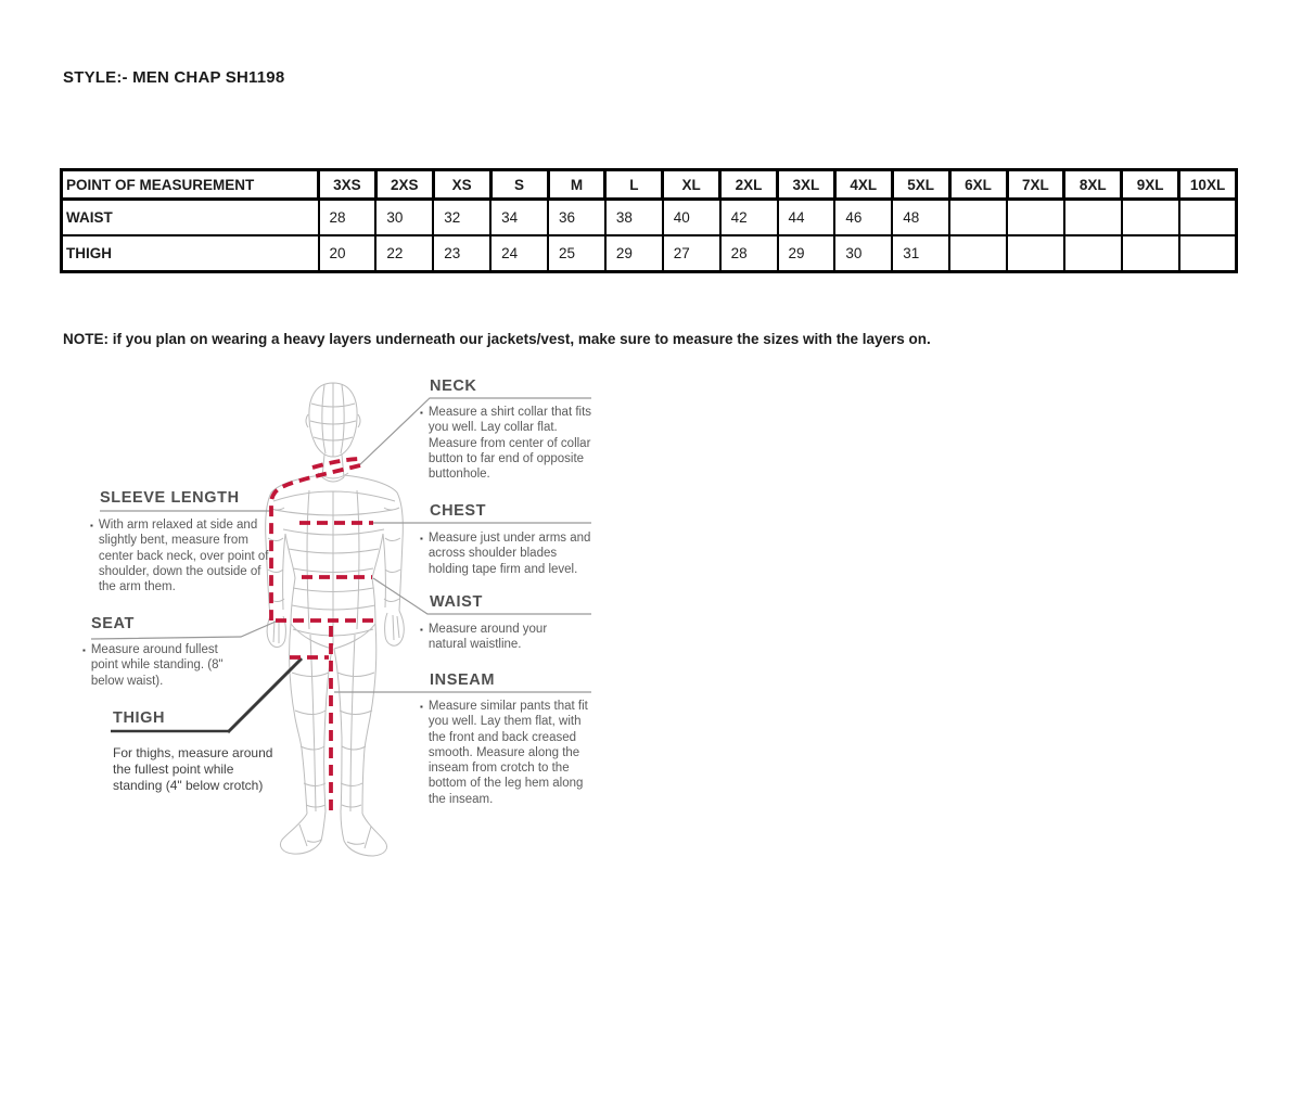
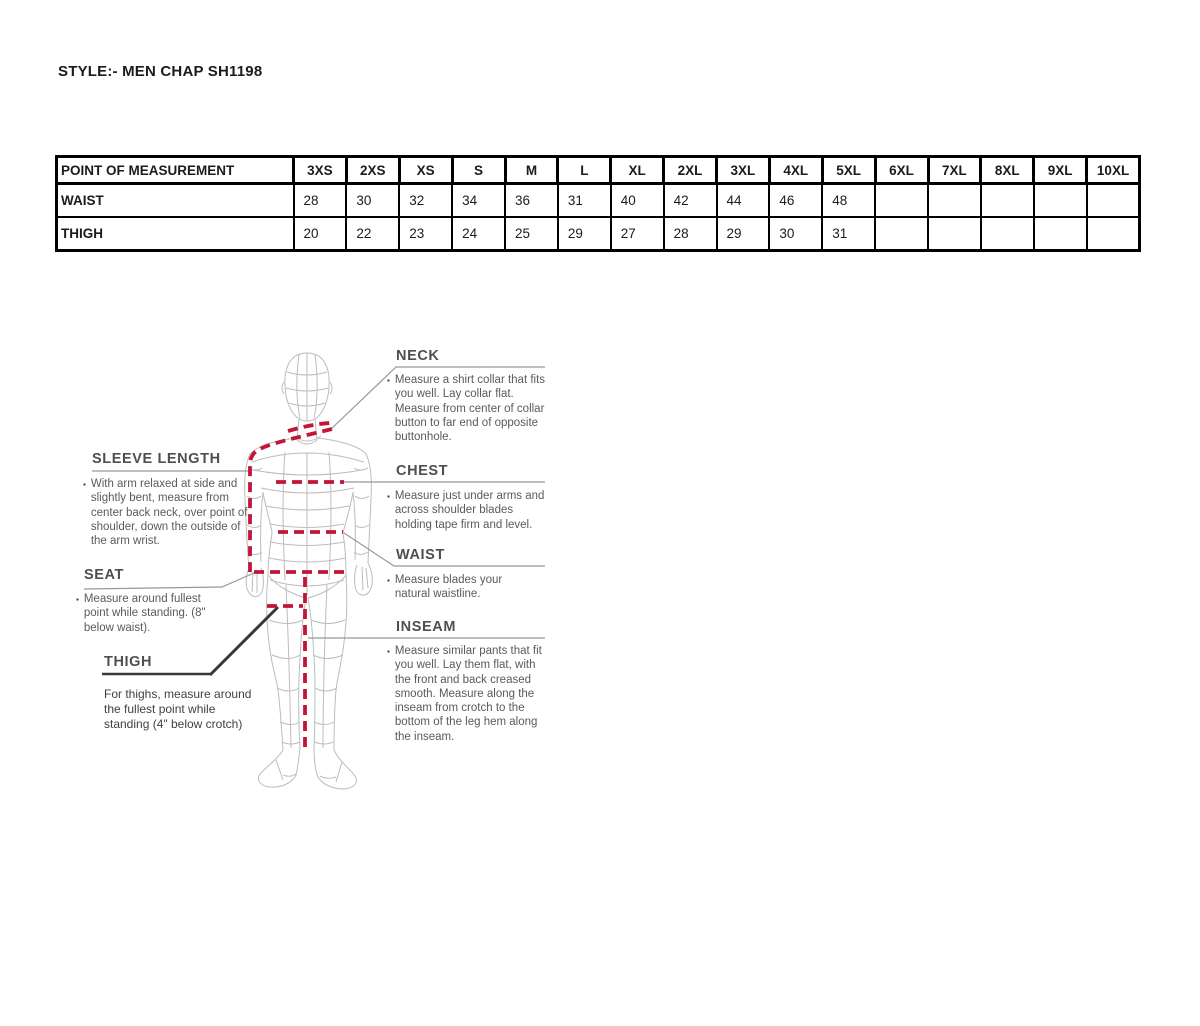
  STYLE:- MEN CHAP SH1198
  POINT OF MEASUREMENT	3XS	2XS	XS	S	M	L	XL	2XL	3XL	4XL	5XL	6XL	7XL	8XL	9XL	10XL
- WAIST	28	30	32	34	36	38	40	42	44	46	48
+ WAIST	28	30	32	34	36	31	40	42	44	46	48
  THIGH	20	22	23	24	25	29	27	28	29	30	31
- NOTE: if you plan on wearing a heavy layers underneath our jackets/vest, make sure to measure the sizes with the layers on.
  SLEEVE LENGTH
  ▪
- With arm relaxed at side and slightly bent, measure from center back neck, over point of shoulder, down the outside of the arm them.
+ With arm relaxed at side and slightly bent, measure from center back neck, over point of shoulder, down the outside of the arm wrist.
  SEAT
  ▪
  Measure around fullest point while standing. (8" below waist).
  THIGH
  For thighs, measure around the fullest point while standing (4" below crotch)
  NECK
  ▪
  Measure a shirt collar that fits you well. Lay collar flat. Measure from center of collar button to far end of opposite buttonhole.
  CHEST
  ▪
  Measure just under arms and across shoulder blades holding tape firm and level.
  WAIST
  ▪
- Measure around your natural waistline.
+ Measure blades your natural waistline.
  INSEAM
  ▪
  Measure similar pants that fit you well. Lay them flat, with the front and back creased smooth. Measure along the inseam from crotch to the bottom of the leg hem along the inseam.
